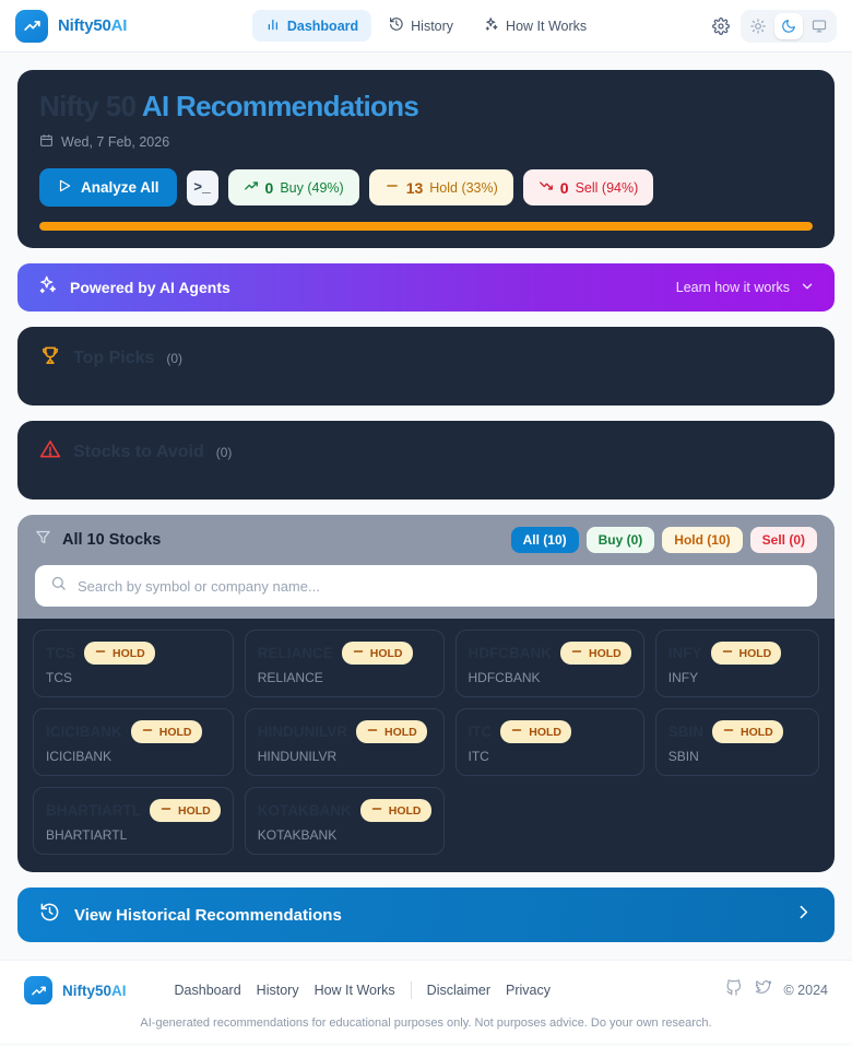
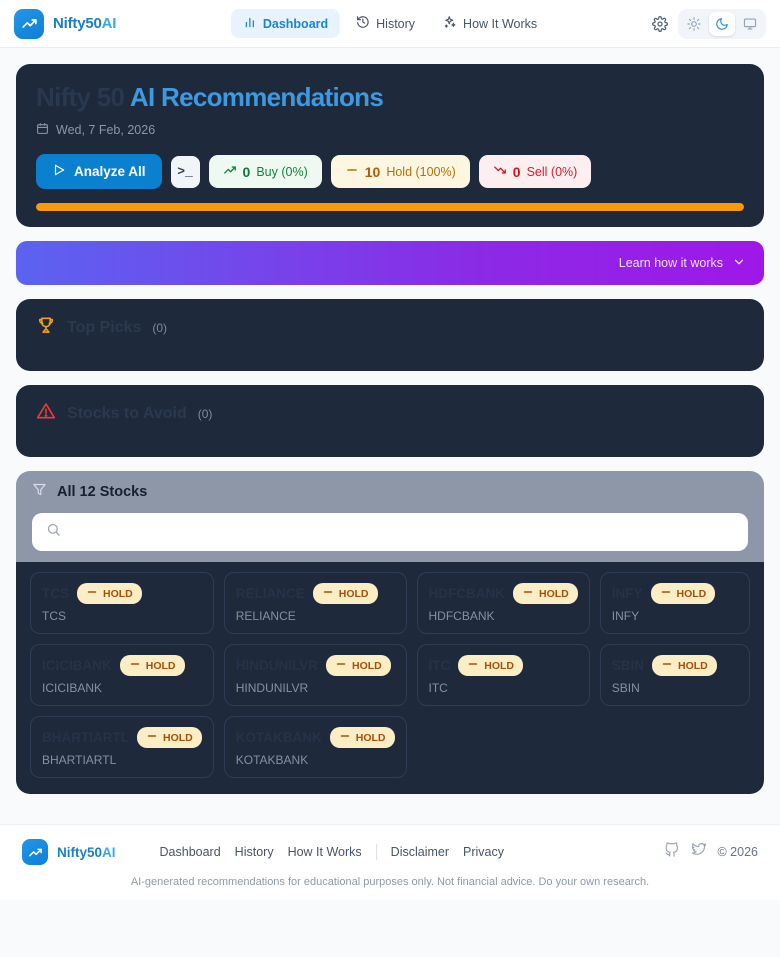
  Nifty50AI
  Dashboard
  History
  How It Works
  AI Recommendations
  Wed, 7 Feb, 2026
  Analyze All
  >_
  0
- Buy (49%)
+ Buy (0%)
- 13
+ 10
- Hold (33%)
+ Hold (100%)
  0
- Sell (94%)
+ Sell (0%)
- Powered by AI Agents
  Learn how it works
  (0)
  (0)
- All 10 Stocks
+ All 12 Stocks
- All (10)
- Buy (0)
- Hold (10)
- Sell (0)
- Search by symbol or company name...
  HOLD
  TCS
  HOLD
  RELIANCE
  HOLD
  HDFCBANK
  HOLD
  INFY
  HOLD
  ICICIBANK
  HOLD
  HINDUNILVR
  HOLD
  ITC
  HOLD
  SBIN
  HOLD
  BHARTIARTL
  HOLD
  KOTAKBANK
- View Historical Recommendations
  Nifty50AI
  Dashboard
  History
  How It Works
  Disclaimer
  Privacy
- © 2024
+ © 2026
- AI-generated recommendations for educational purposes only. Not purposes advice. Do your own research.
+ AI-generated recommendations for educational purposes only. Not financial advice. Do your own research.
